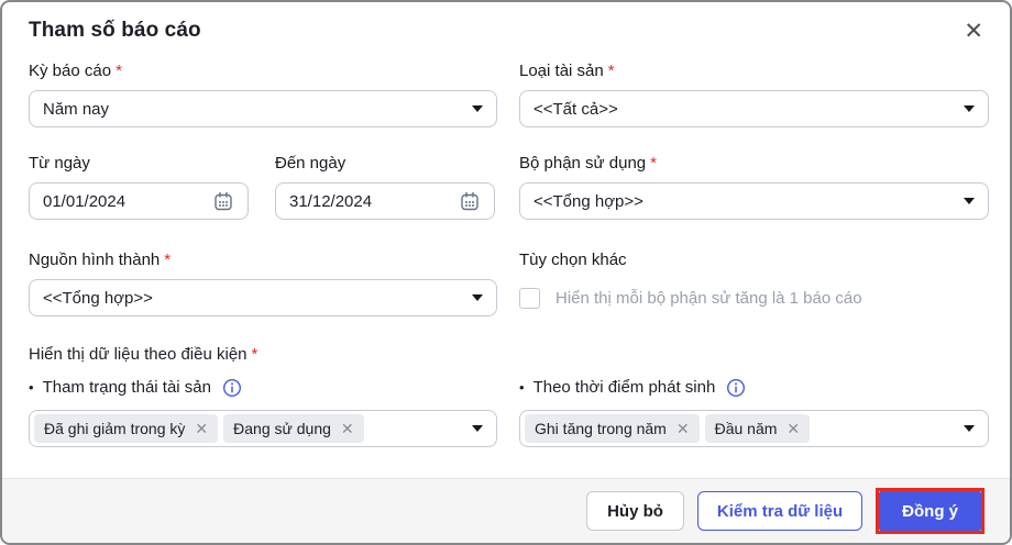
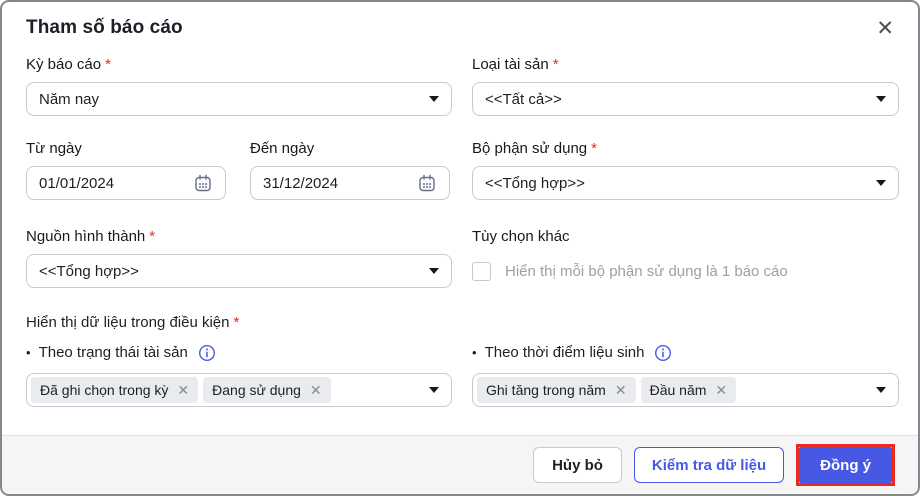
  Tham số báo cáo
  ✕
  Kỳ báo cáo *
  Năm nay
  Loại tài sản *
  <<Tất cả>>
  Từ ngày
  01/01/2024
  Đến ngày
  31/12/2024
  Bộ phận sử dụng *
  <<Tổng hợp>>
  Nguồn hình thành *
  <<Tổng hợp>>
  Tùy chọn khác
- Hiển thị mỗi bộ phận sử tăng là 1 báo cáo
+ Hiển thị mỗi bộ phận sử dụng là 1 báo cáo
- Hiển thị dữ liệu theo điều kiện *
+ Hiển thị dữ liệu trong điều kiện *
  •
- Tham trạng thái tài sản
+ Theo trạng thái tài sản
- Đã ghi giảm trong kỳ
+ Đã ghi chọn trong kỳ
  ✕
  Đang sử dụng
  ✕
  •
- Theo thời điểm phát sinh
+ Theo thời điểm liệu sinh
  Ghi tăng trong năm
  ✕
  Đầu năm
  ✕
  Hủy bỏ
  Kiểm tra dữ liệu
  Đồng ý
